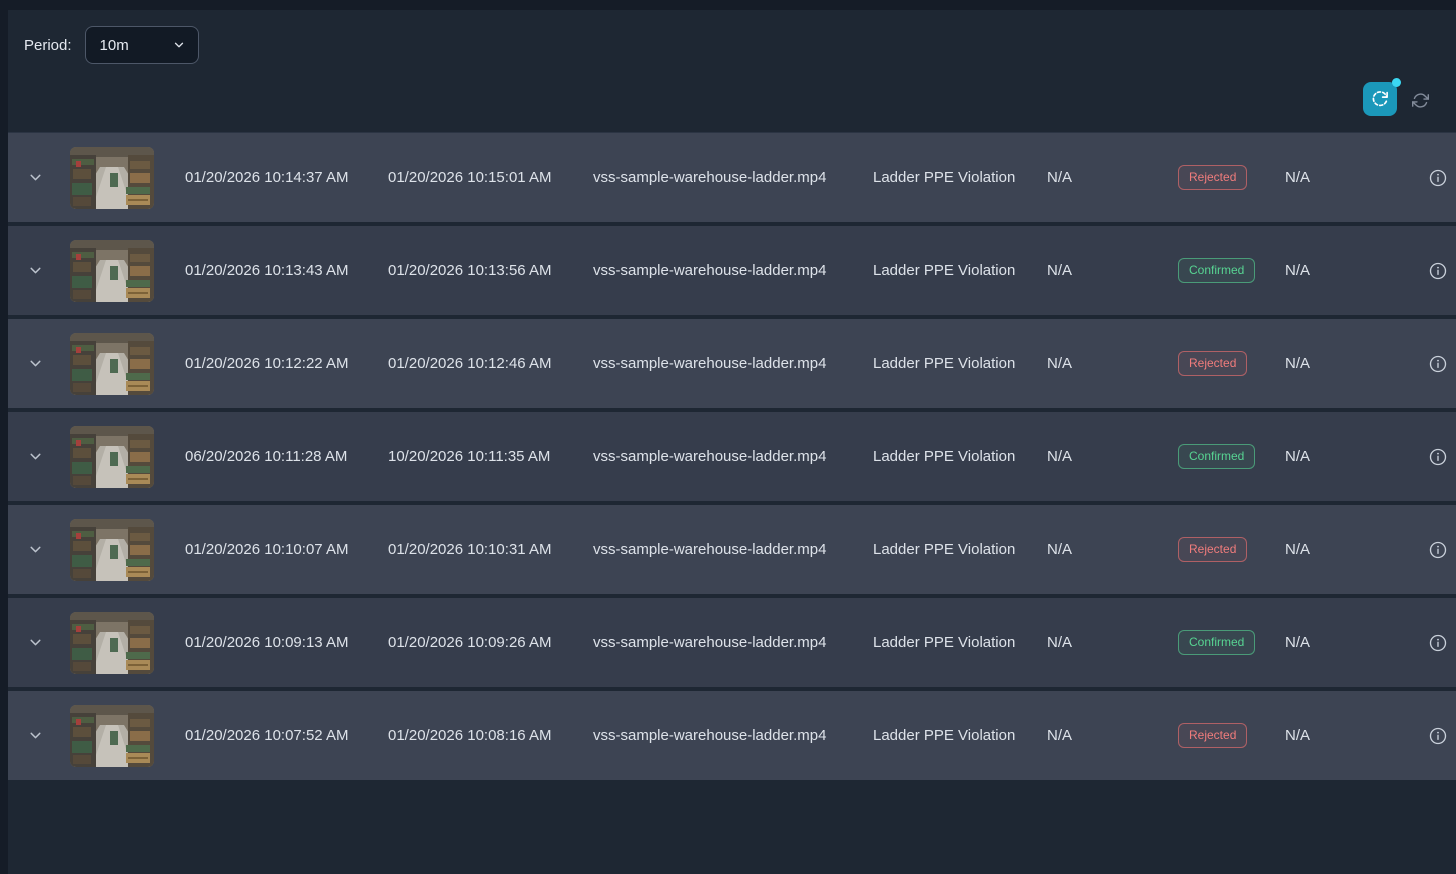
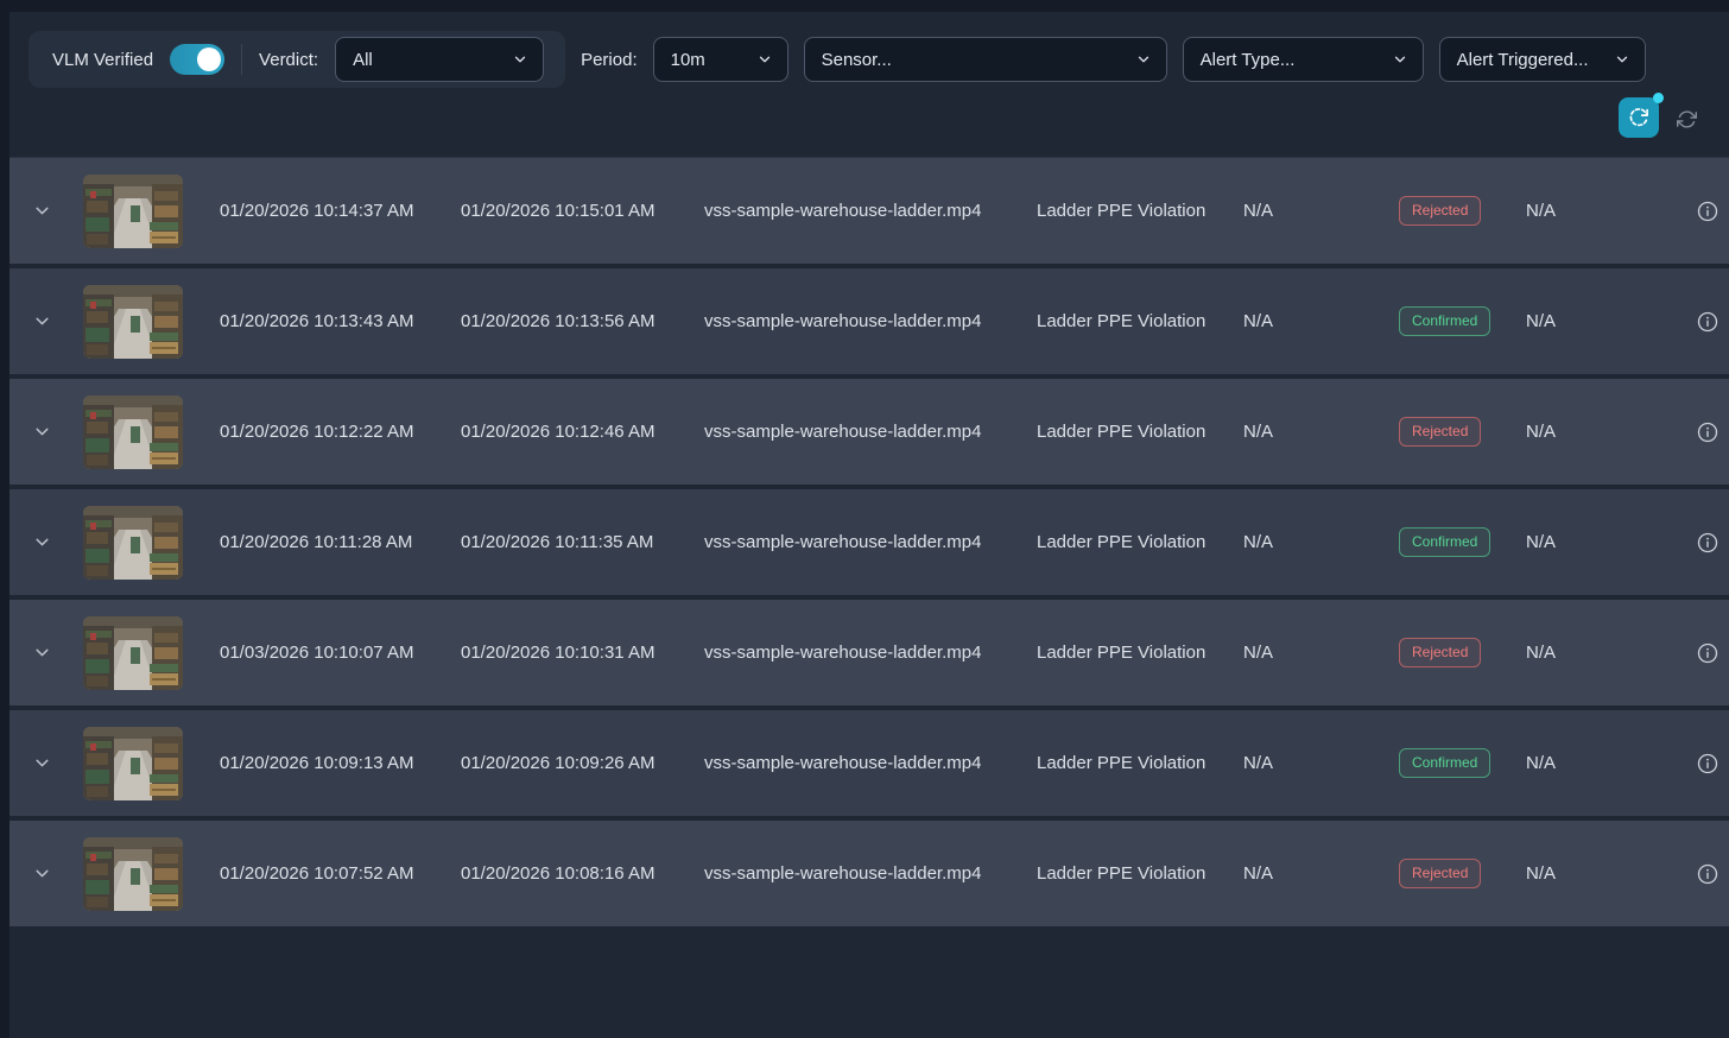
+ VLM Verified
+ Verdict:
+ All
  Period:
  10m
+ Sensor...
+ Alert Type...
+ Alert Triggered...
  01/20/2026 10:14:37 AM
  01/20/2026 10:15:01 AM
  vss-sample-warehouse-ladder.mp4
  Ladder PPE Violation
  N/A
  Rejected
  N/A
  01/20/2026 10:13:43 AM
  01/20/2026 10:13:56 AM
  vss-sample-warehouse-ladder.mp4
  Ladder PPE Violation
  N/A
  Confirmed
  N/A
  01/20/2026 10:12:22 AM
  01/20/2026 10:12:46 AM
  vss-sample-warehouse-ladder.mp4
  Ladder PPE Violation
  N/A
  Rejected
  N/A
- 06/20/2026 10:11:28 AM
+ 01/20/2026 10:11:28 AM
- 10/20/2026 10:11:35 AM
+ 01/20/2026 10:11:35 AM
  vss-sample-warehouse-ladder.mp4
  Ladder PPE Violation
  N/A
  Confirmed
  N/A
- 01/20/2026 10:10:07 AM
+ 01/03/2026 10:10:07 AM
  01/20/2026 10:10:31 AM
  vss-sample-warehouse-ladder.mp4
  Ladder PPE Violation
  N/A
  Rejected
  N/A
  01/20/2026 10:09:13 AM
  01/20/2026 10:09:26 AM
  vss-sample-warehouse-ladder.mp4
  Ladder PPE Violation
  N/A
  Confirmed
  N/A
  01/20/2026 10:07:52 AM
  01/20/2026 10:08:16 AM
  vss-sample-warehouse-ladder.mp4
  Ladder PPE Violation
  N/A
  Rejected
  N/A
